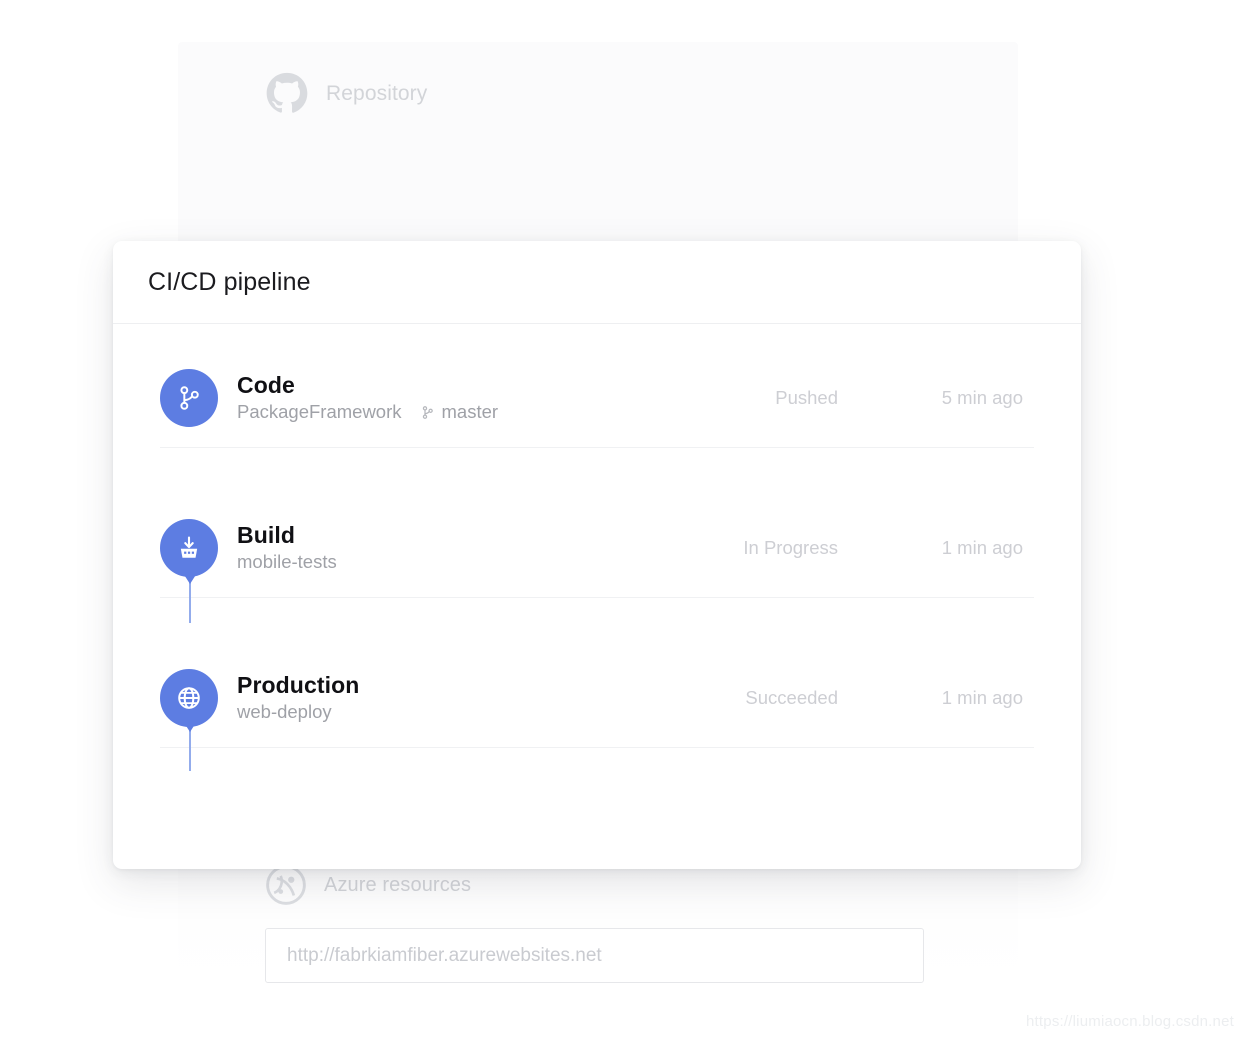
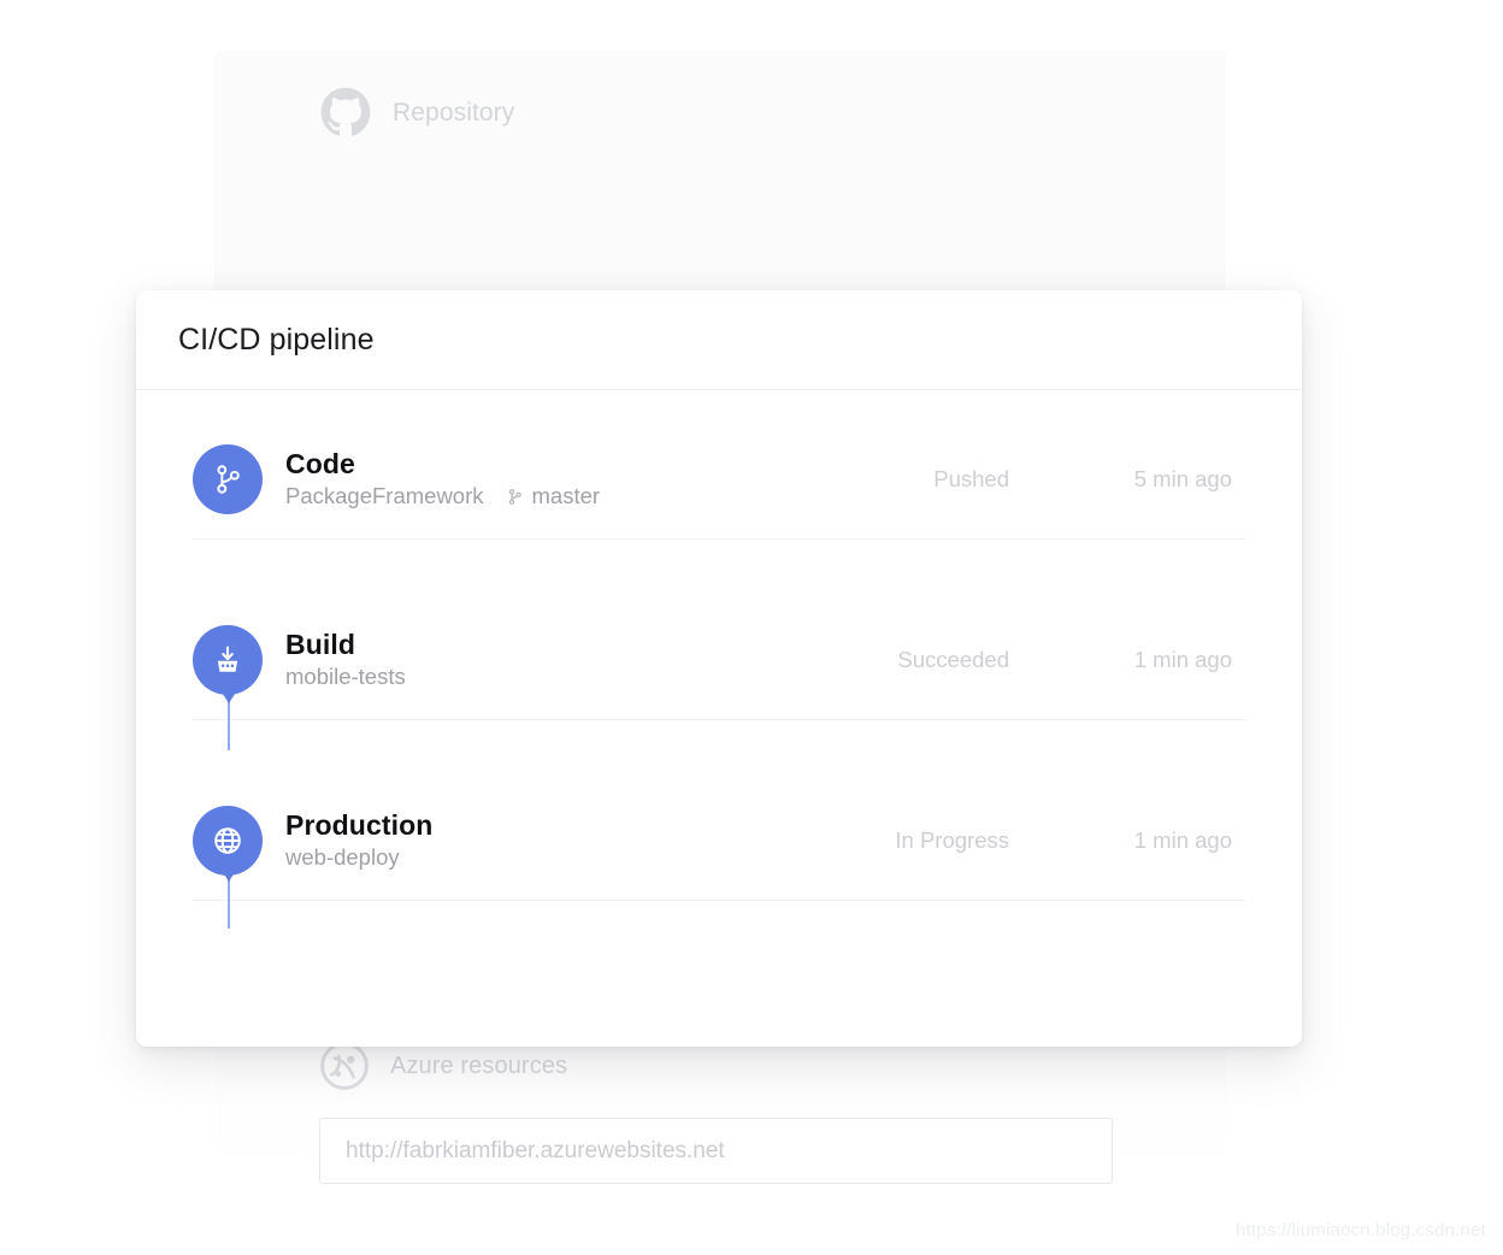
  Repository
  Azure resources
  http://fabrkiamfiber.azurewebsites.net
  CI/CD pipeline
  Code
  PackageFramework
  master
  Pushed
  5 min ago
  Build
  mobile-tests
- In Progress
+ Succeeded
  1 min ago
  Production
  web-deploy
- Succeeded
+ In Progress
  1 min ago
